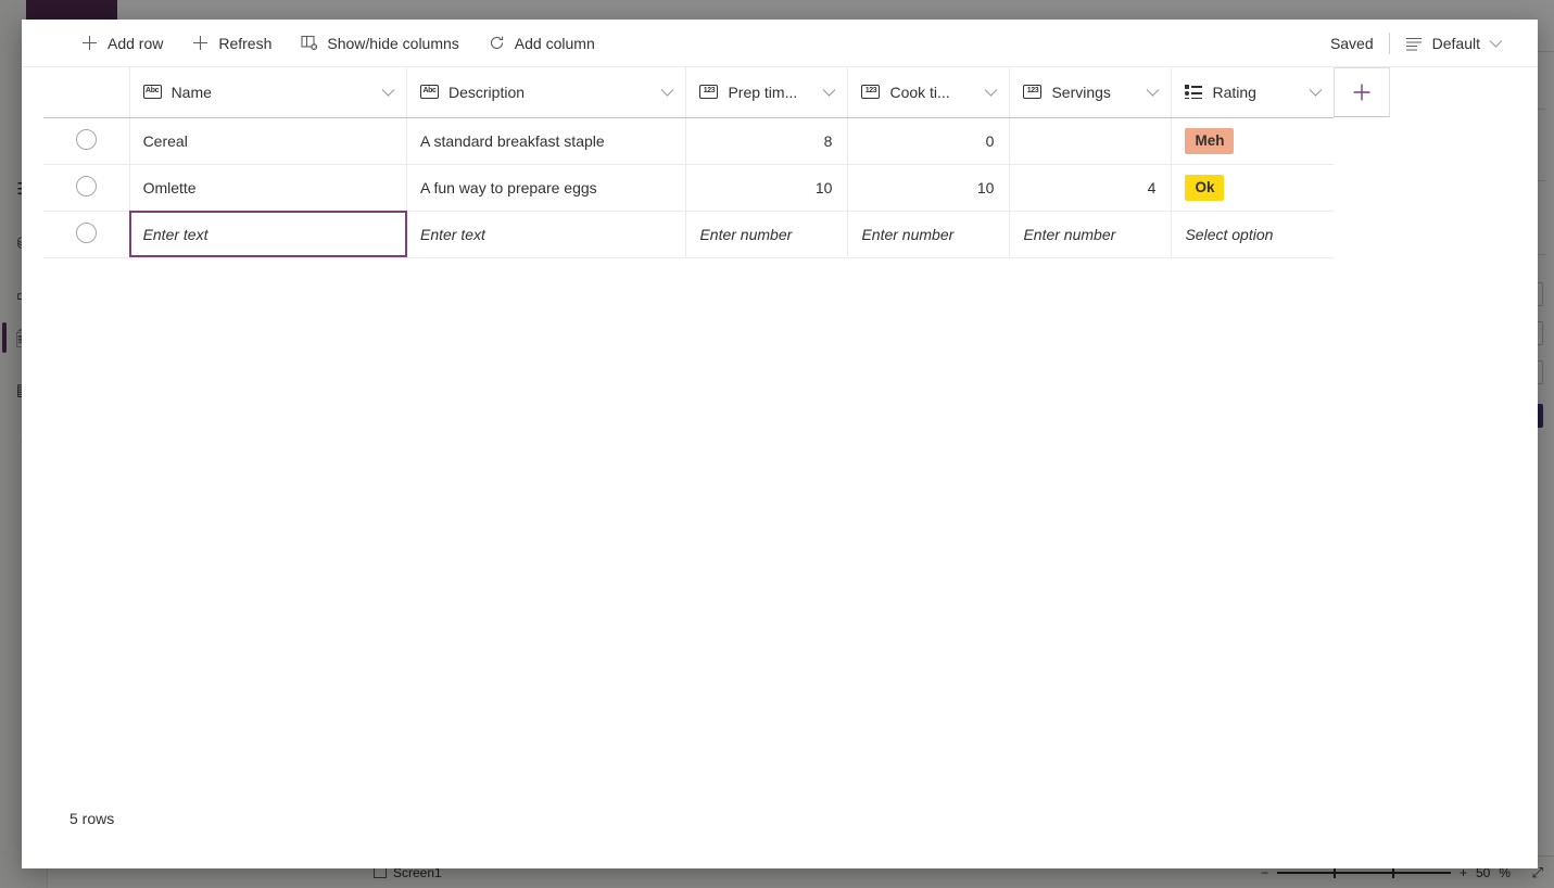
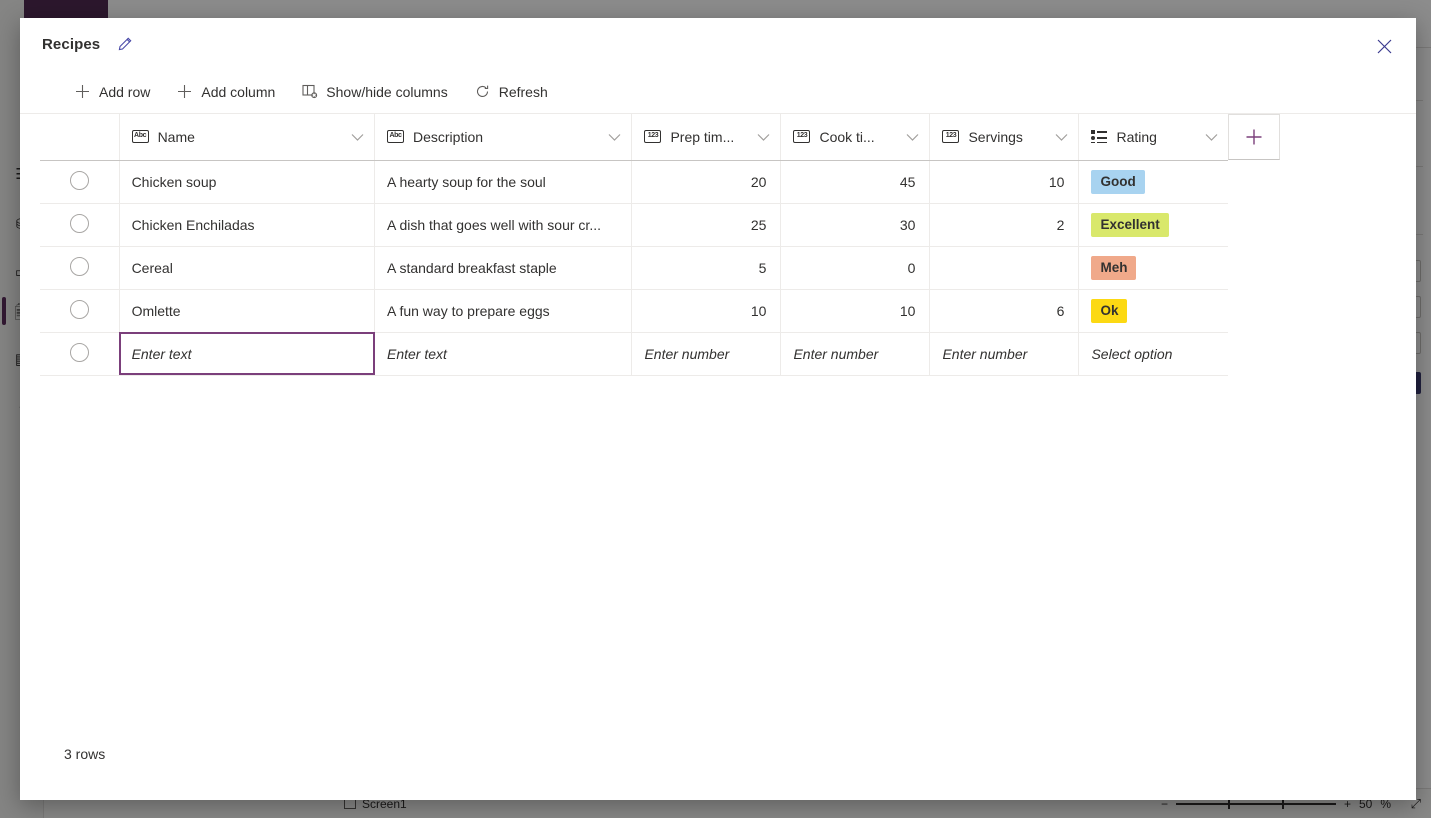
  Screen1
  −
  +
  50
  %
  ⤢
+ Recipes
  Add row
- Refresh
+ Add column
  Show/hide columns
- Add column
+ Refresh
- Saved
- Default
  	Name	Description	Prep tim...	Cook ti...	Servings	Rating
+ 	Chicken soup	A hearty soup for the soul	20	45	10	Good
+ 	Chicken Enchiladas	A dish that goes well with sour cr...	25	30	2	Excellent
- 	Cereal	A standard breakfast staple	8	0		Meh
+ 	Cereal	A standard breakfast staple	5	0		Meh
- 	Omlette	A fun way to prepare eggs	10	10	4	Ok
+ 	Omlette	A fun way to prepare eggs	10	10	6	Ok
  	Enter text	Enter text	Enter number	Enter number	Enter number	Select option
- 5 rows
+ 3 rows
